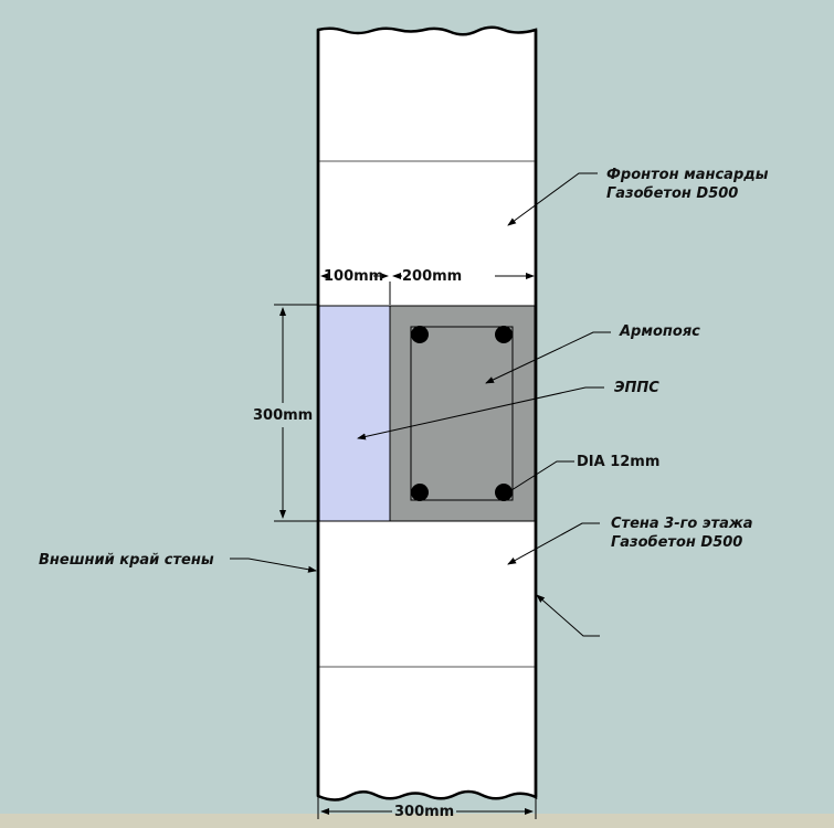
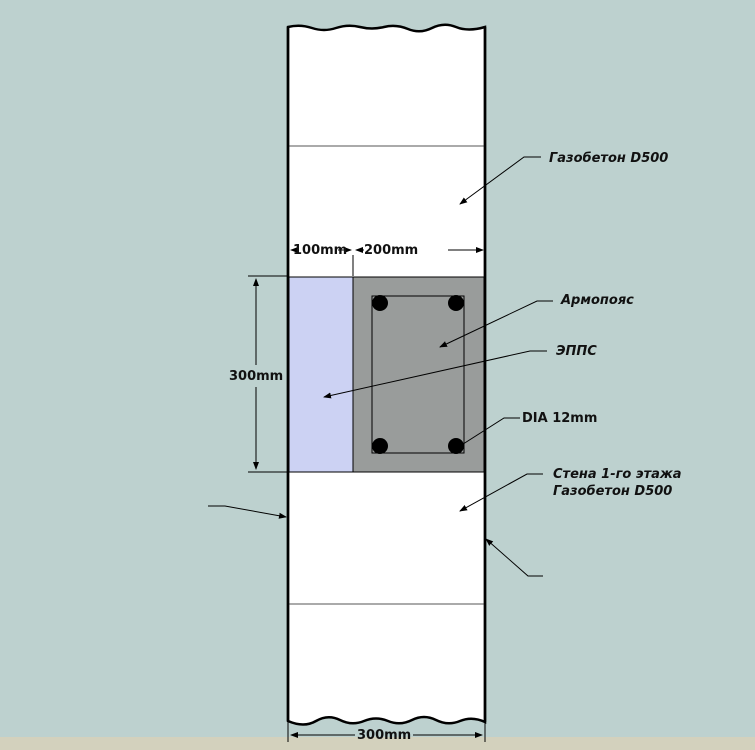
  100mm
  200mm
  300mm
  300mm
- Фронтон мансарды
  Газобетон D500
  Армопояс
  ЭППС
  DIA 12mm
- Стена 3-го этажа
+ Стена 1-го этажа
  Газобетон D500
- Внешний край стены
